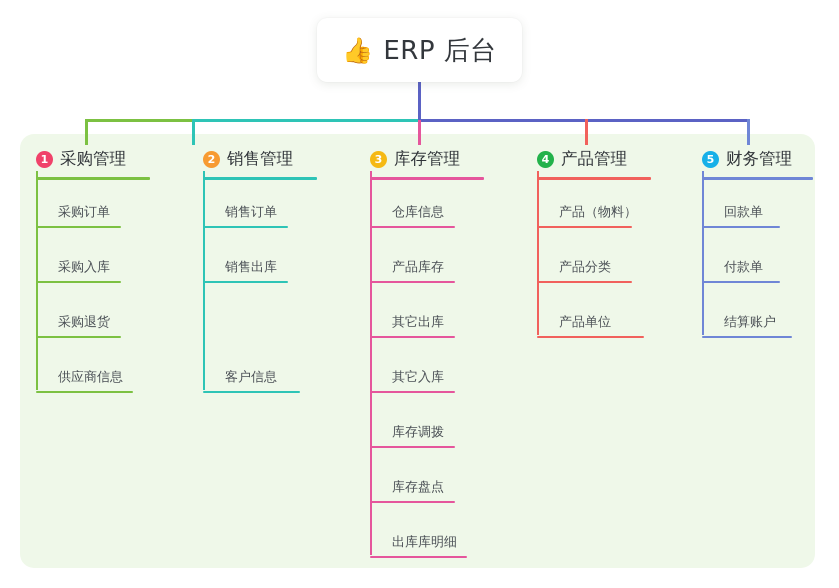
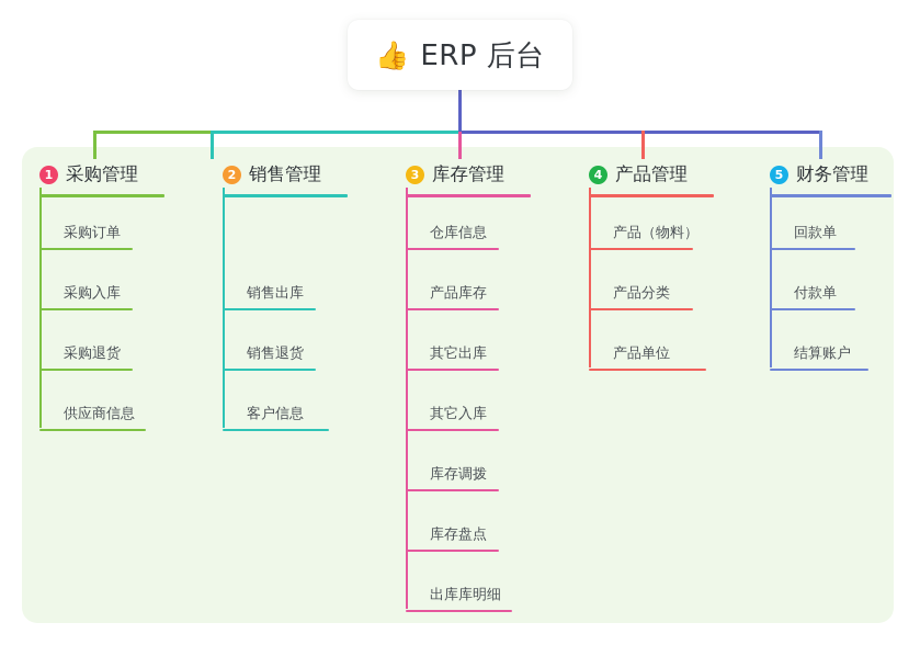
  👍
  ERP 后台
  1
  采购管理
  采购订单
  采购入库
  采购退货
  供应商信息
  2
  销售管理
- 销售订单
  销售出库
+ 销售退货
  客户信息
  3
  库存管理
  仓库信息
  产品库存
  其它出库
  其它入库
  库存调拨
  库存盘点
  出库库明细
  4
  产品管理
  产品（物料）
  产品分类
  产品单位
  5
  财务管理
  回款单
  付款单
  结算账户
